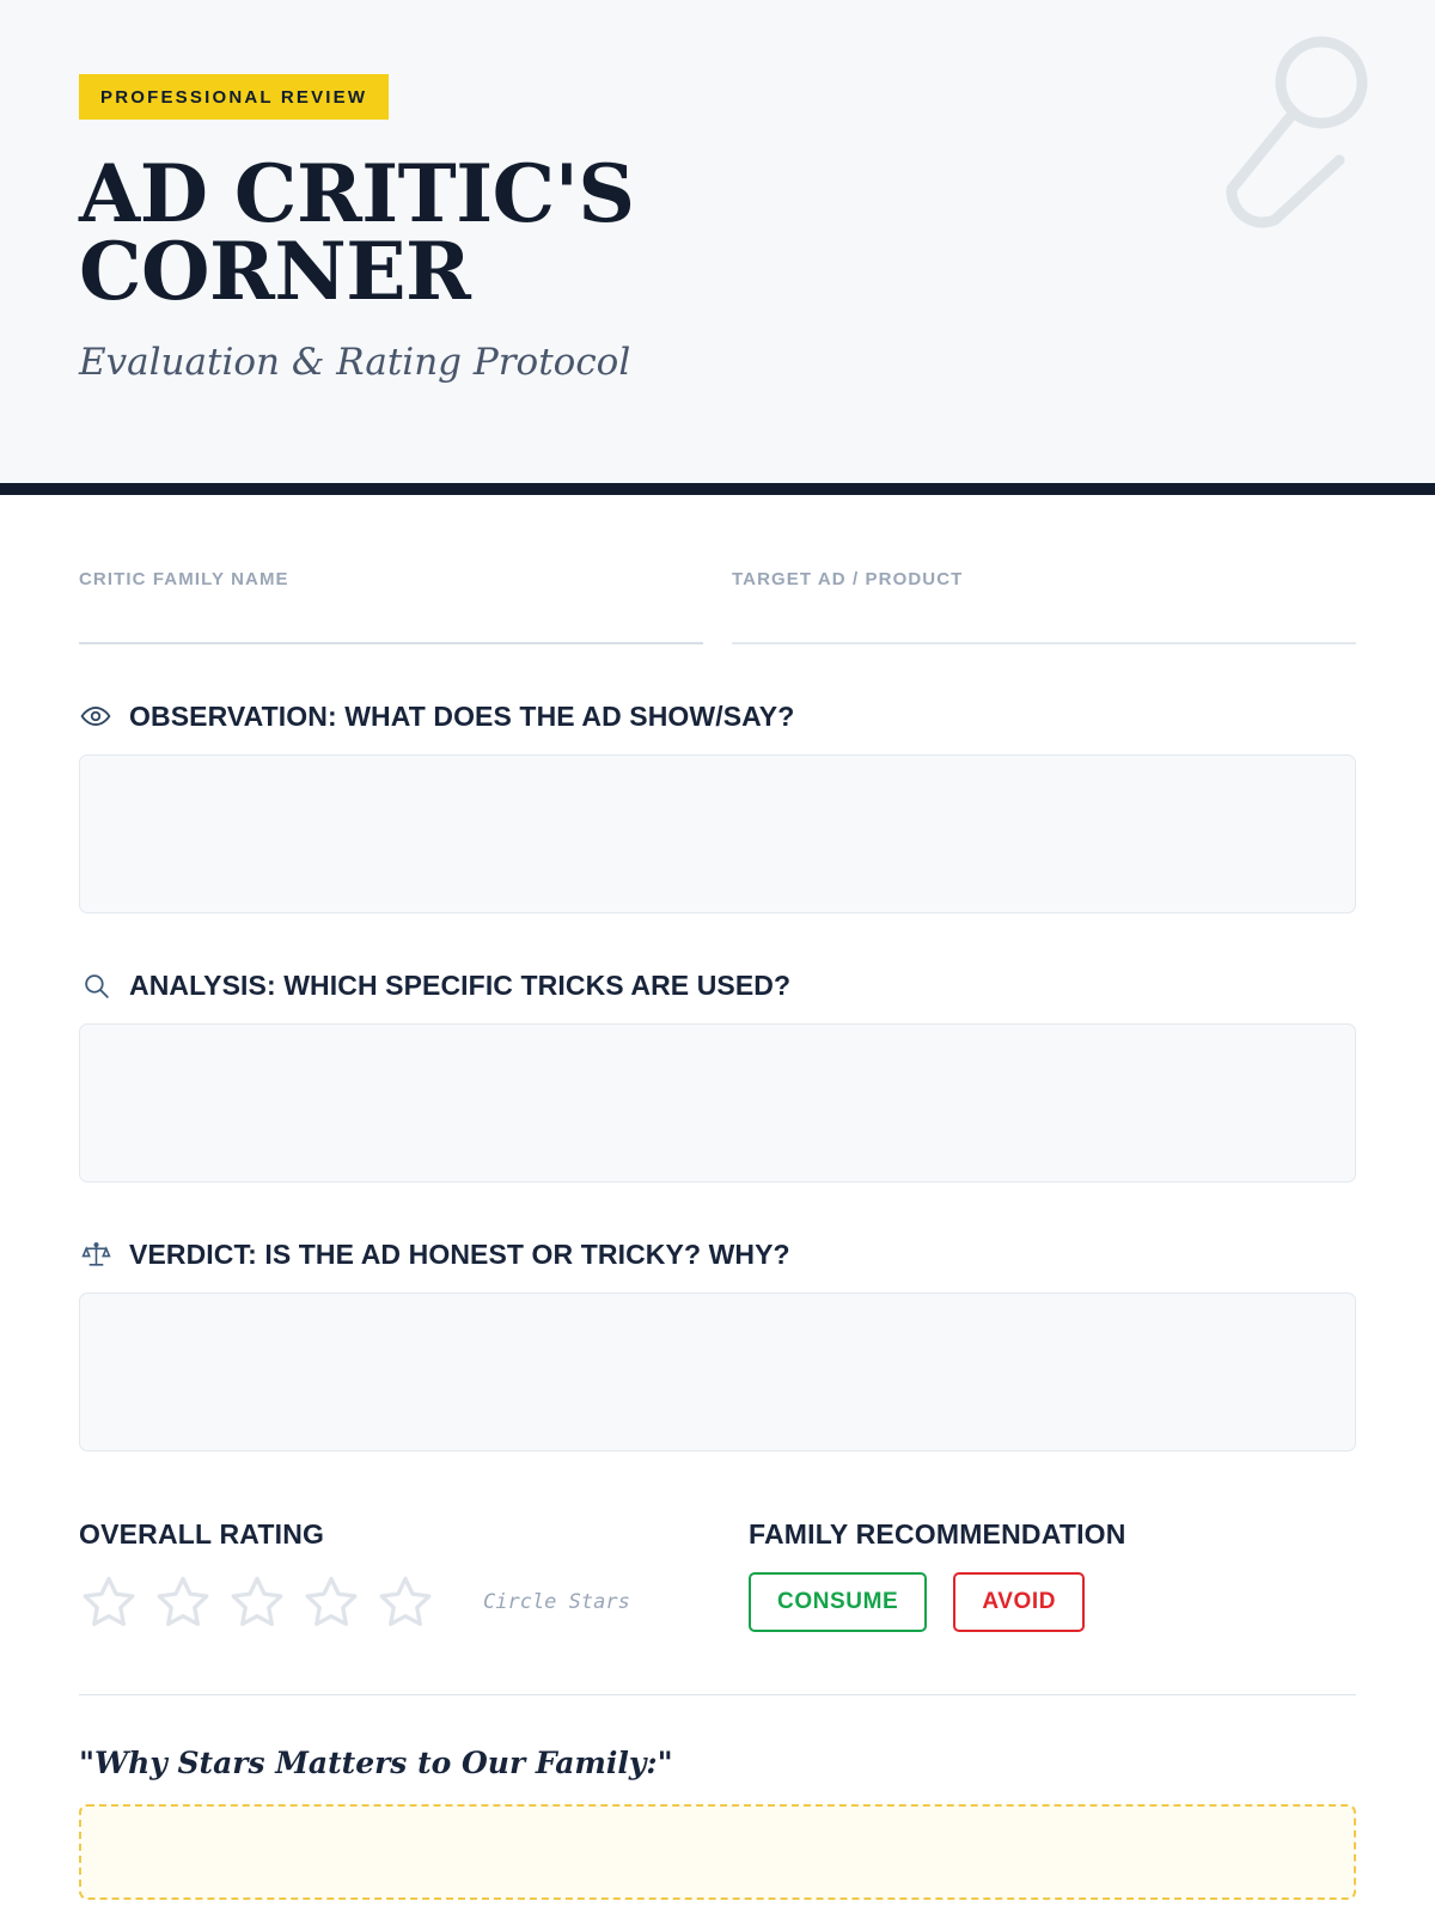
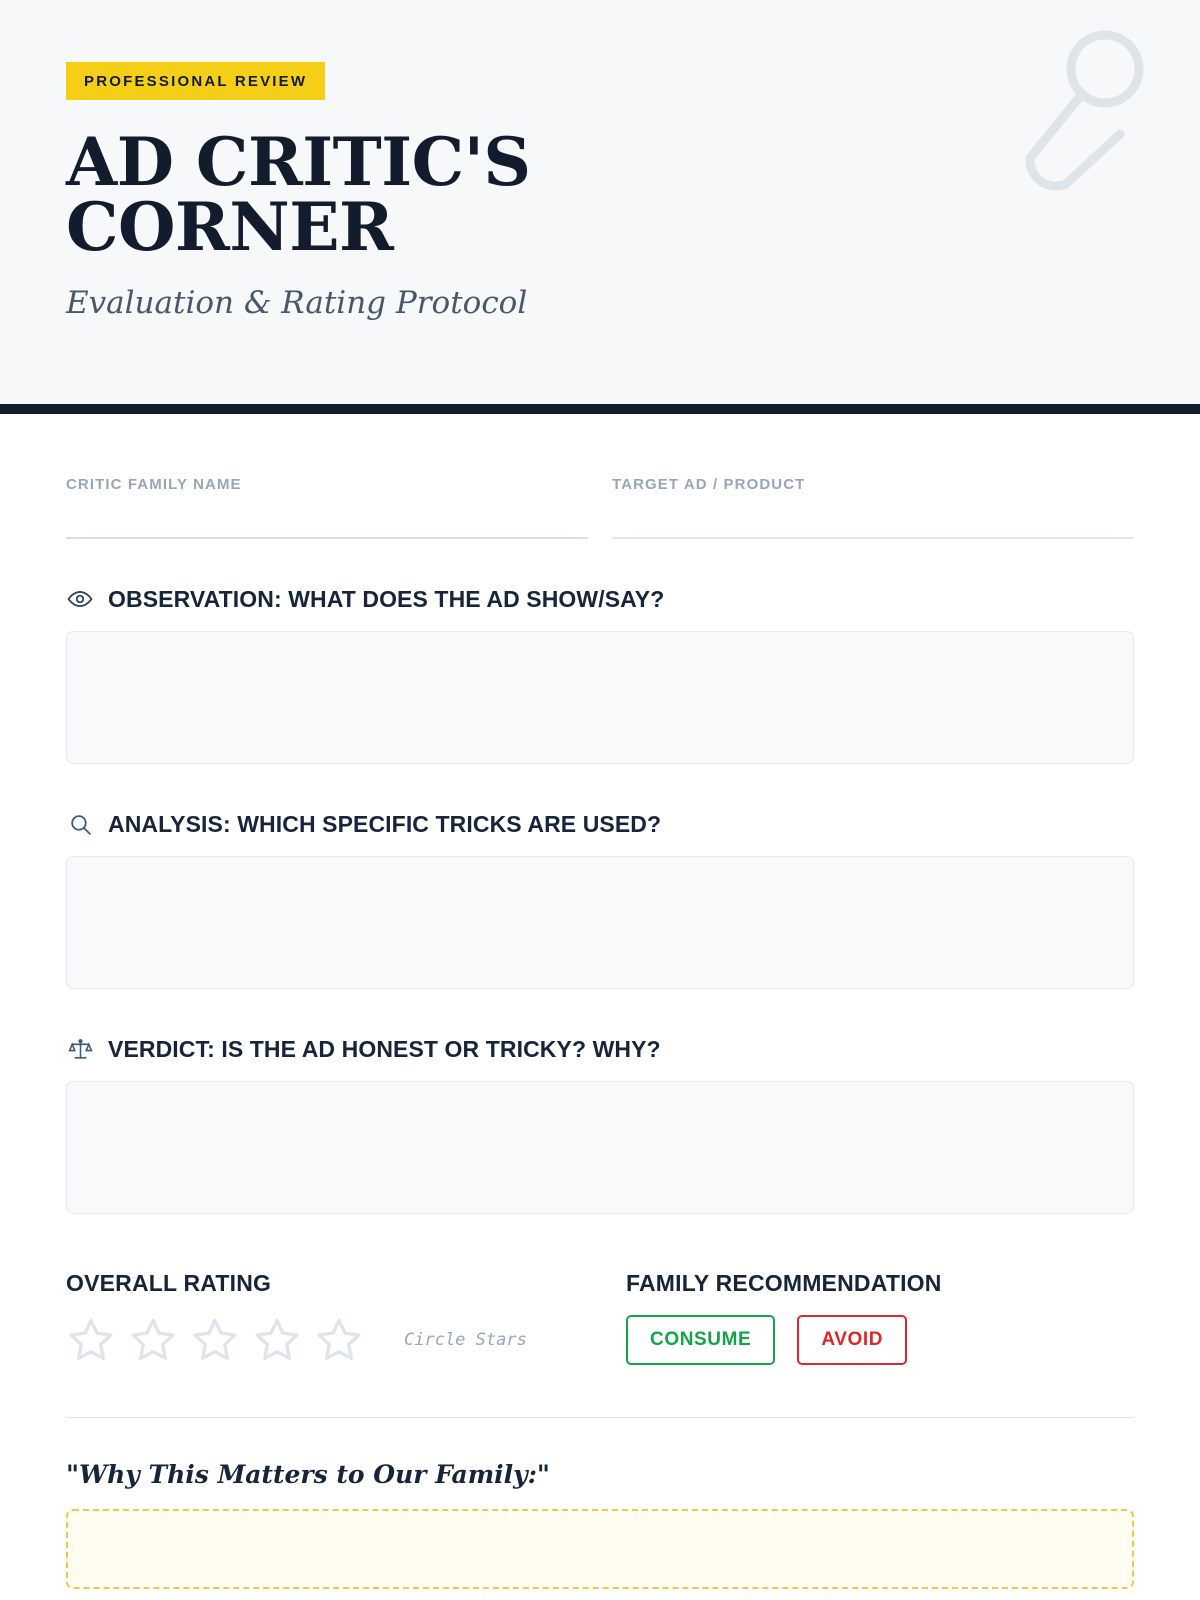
  PROFESSIONAL REVIEW
  AD CRITIC'S CORNER
  Evaluation & Rating Protocol
  CRITIC FAMILY NAME
  TARGET AD / PRODUCT
  OBSERVATION: WHAT DOES THE AD SHOW/SAY?
  ANALYSIS: WHICH SPECIFIC TRICKS ARE USED?
  VERDICT: IS THE AD HONEST OR TRICKY? WHY?
  OVERALL RATING
  Circle Stars
  FAMILY RECOMMENDATION
  CONSUME
  AVOID
- "Why Stars Matters to Our Family:"
+ "Why This Matters to Our Family:"
